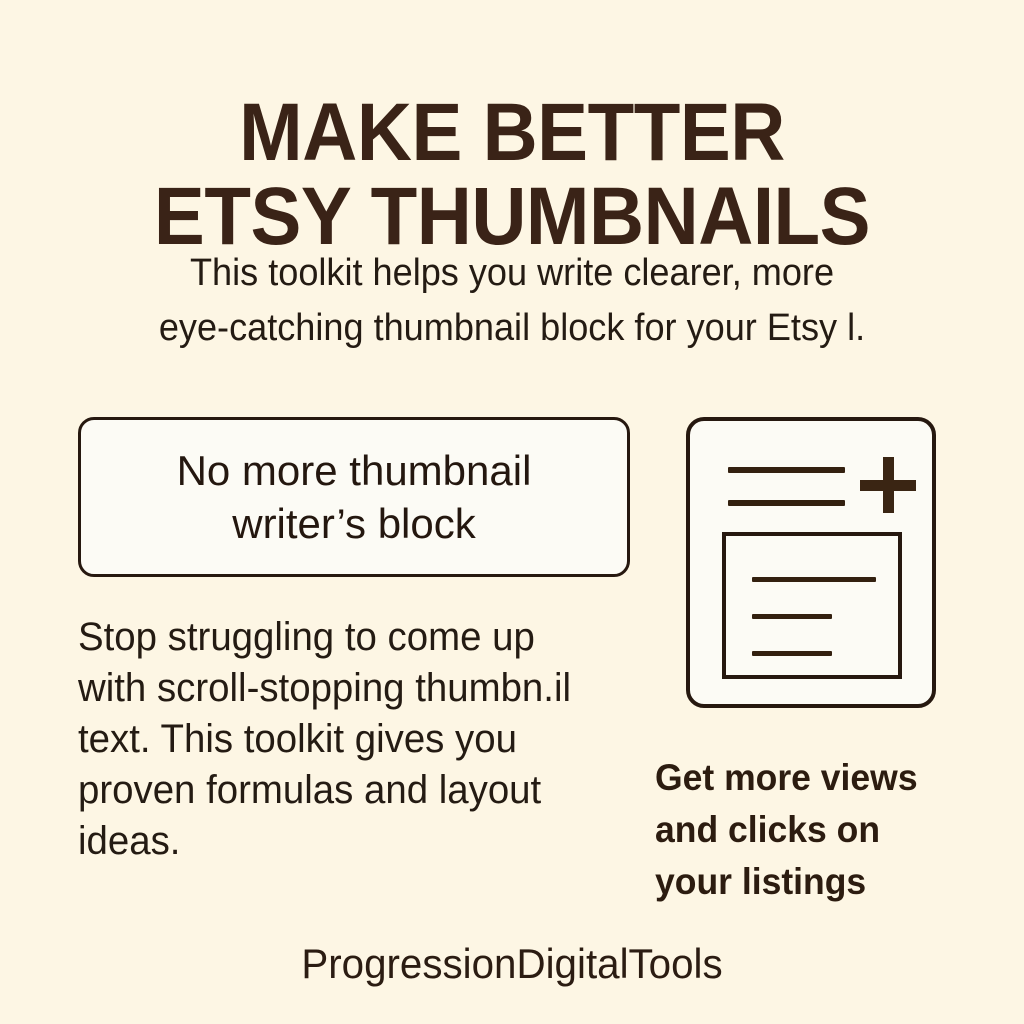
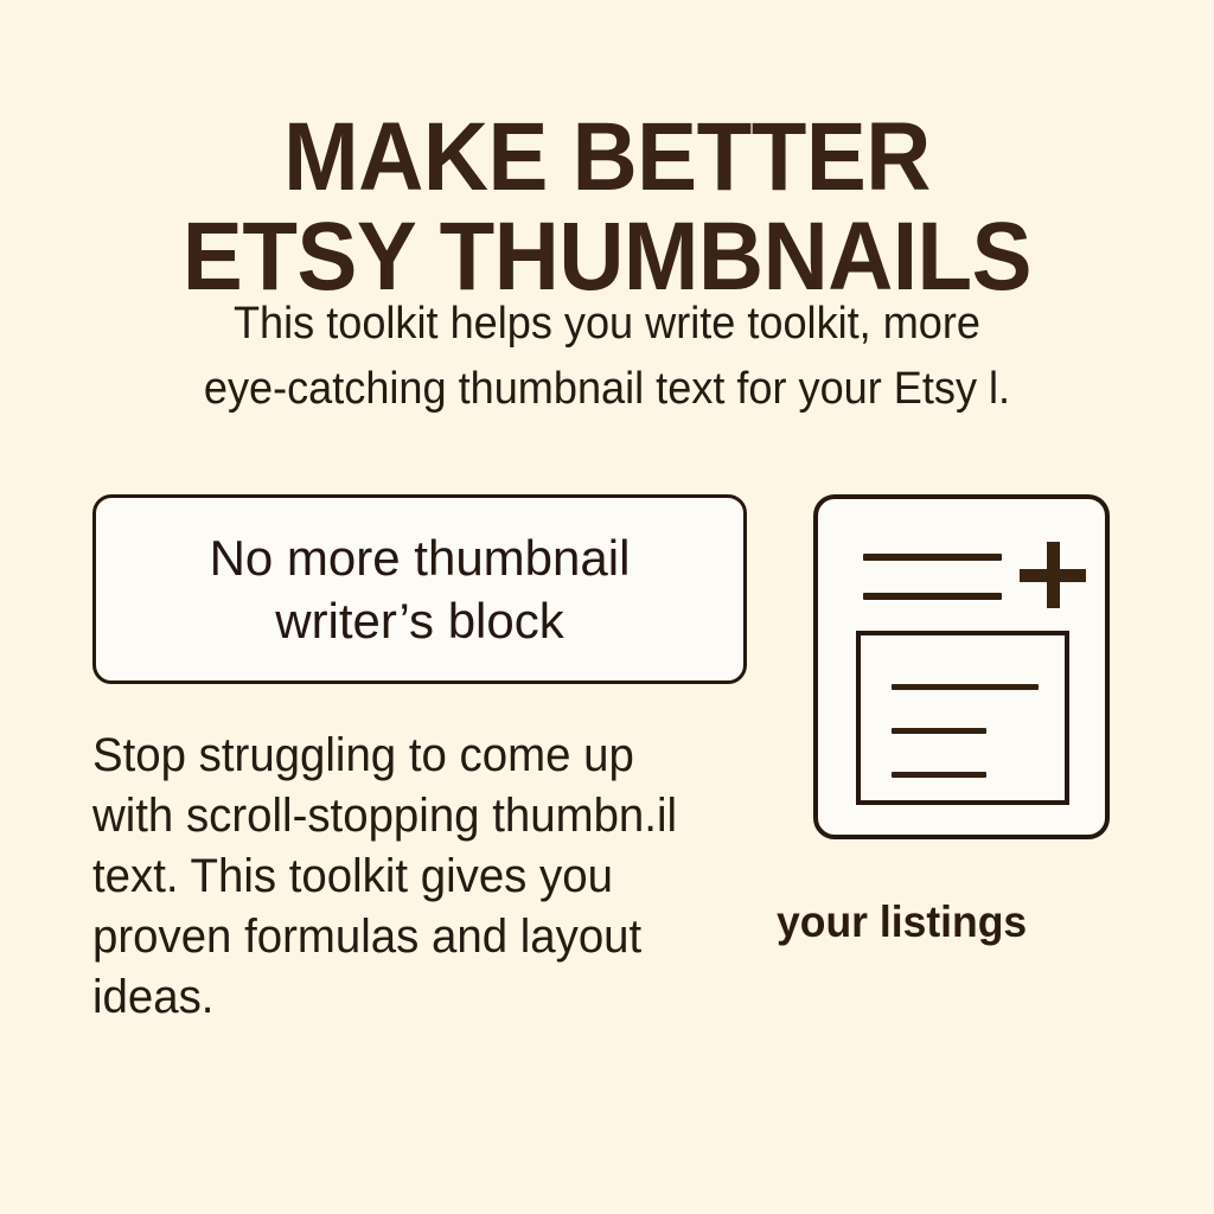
  MAKE BETTER
  ETSY THUMBNAILS
- This toolkit helps you write clearer, more
+ This toolkit helps you write toolkit, more
- eye-catching thumbnail block for your Etsy l.
+ eye-catching thumbnail text for your Etsy l.
  No more thumbnail
  writer’s block
  Stop struggling to come up
  with scroll-stopping thumbn.il
  text. This toolkit gives you
  proven formulas and layout
  ideas.
- Get more views
- and clicks on
  your listings
- ProgressionDigitalTools
